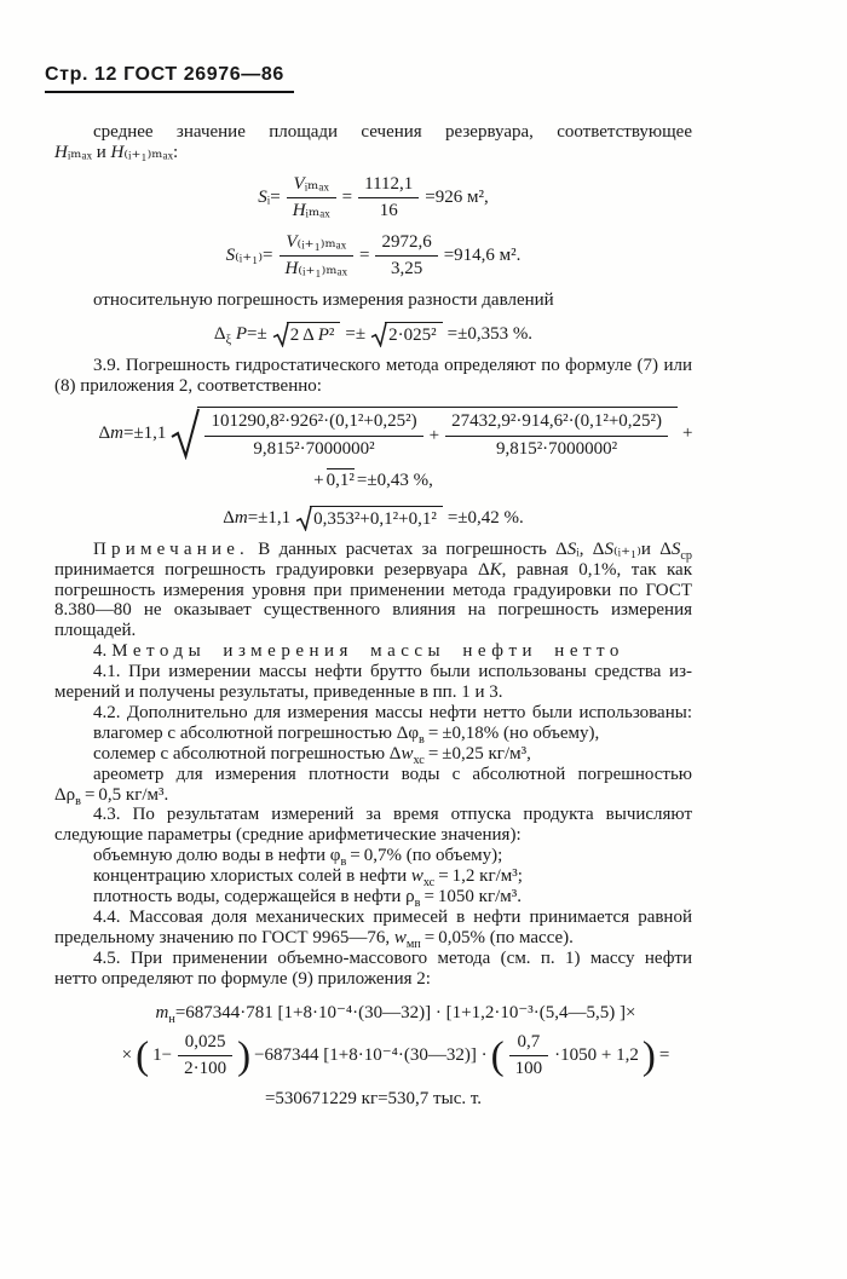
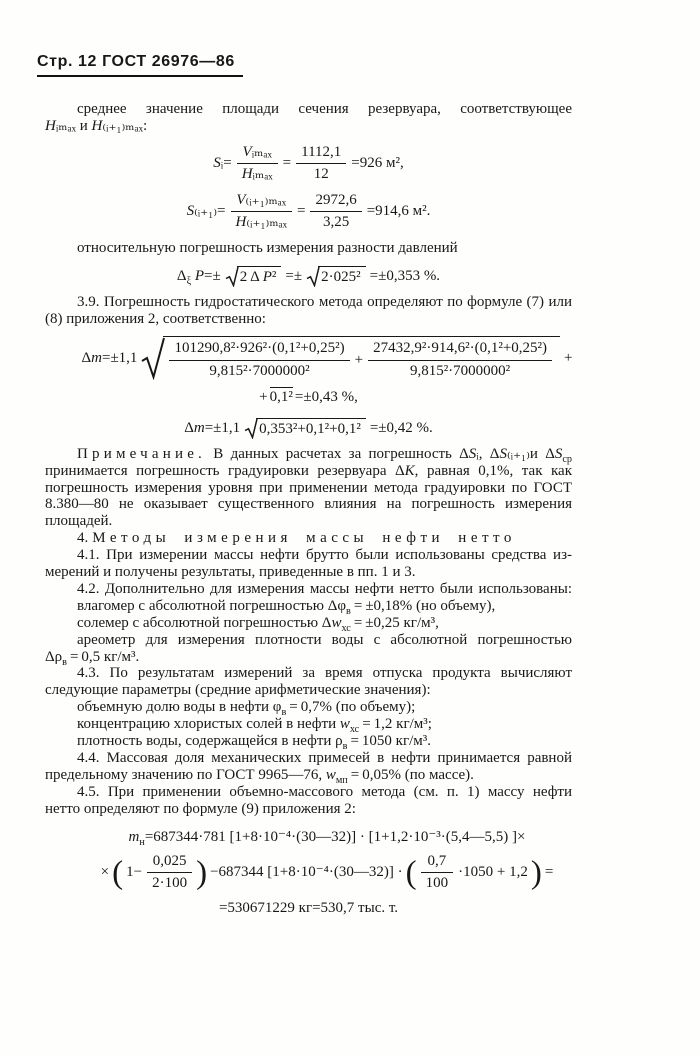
  Стр. 12 ГОСТ 26976—86
  среднее значение площади сечения резервуара, соответствующее
  Hᵢₘₐₓ и H₍ᵢ₊₁₎ₘₐₓ:
  Sᵢ=
  Vᵢₘₐₓ
  Hᵢₘₐₓ
  =
  1112,1
- 16
+ 12
  =926 м²,
  S₍ᵢ₊₁₎=
  V₍ᵢ₊₁₎ₘₐₓ
  H₍ᵢ₊₁₎ₘₐₓ
  =
  2972,6
  3,25
  =914,6 м².
  относительную погрешность измерения разности давлений
  Δξ P=±
  2 Δ P²
  =±
  2·025²
  =±0,353 %.
  3.9. Погрешность гидростатического метода определяют по формуле (7) или
  (8) приложения 2, соответственно:
  Δm=±1,1
  101290,8²·926²·(0,1²+0,25²)
  9,815²·7000000²
  +
  27432,9²·914,6²·(0,1²+0,25²)
  9,815²·7000000²
  +
  + 0,1² =±0,43 %,
  Δm=±1,1
  0,353²+0,1²+0,1²
  =±0,42 %.
  Примечание. В данных расчетах за погрешность ΔSᵢ, ΔS₍ᵢ₊₁₎и ΔSср
  принимается погрешность градуировки резервуара ΔK, равная 0,1%, так как
  погрешность измерения уровня при применении метода градуировки по ГОСТ
  8.380—80 не оказывает существенного влияния на погрешность измерения
  площадей.
  4. Методы измерения массы нефти нетто
  4.1. При измерении массы нефти брутто были использованы средства из-
  мерений и получены результаты, приведенные в пп. 1 и 3.
  4.2. Дополнительно для измерения массы нефти нетто были использованы:
  влагомер с абсолютной погрешностью Δφв = ±0,18% (но объему),
  солемер с абсолютной погрешностью Δwхс = ±0,25 кг/м³,
  ареометр для измерения плотности воды с абсолютной погрешностью
  Δρв = 0,5 кг/м³.
  4.3. По результатам измерений за время отпуска продукта вычисляют
  следующие параметры (средние арифметические значения):
  объемную долю воды в нефти φв = 0,7% (по объему);
  концентрацию хлористых солей в нефти wхс = 1,2 кг/м³;
  плотность воды, содержащейся в нефти ρв = 1050 кг/м³.
  4.4. Массовая доля механических примесей в нефти принимается равной
  предельному значению по ГОСТ 9965—76, wмп = 0,05% (по массе).
  4.5. При применении объемно-массового метода (см. п. 1) массу нефти
  нетто определяют по формуле (9) приложения 2:
  mн=687344·781 [1+8·10⁻⁴·(30—32)] · [1+1,2·10⁻³·(5,4—5,5) ]×
  × ( 1−
  0,025
  2·100
  ) −687344 [1+8·10⁻⁴·(30—32)] · (
  0,7
  100
  ·1050 + 1,2 ) =
  =530671229 кг=530,7 тыс. т.
